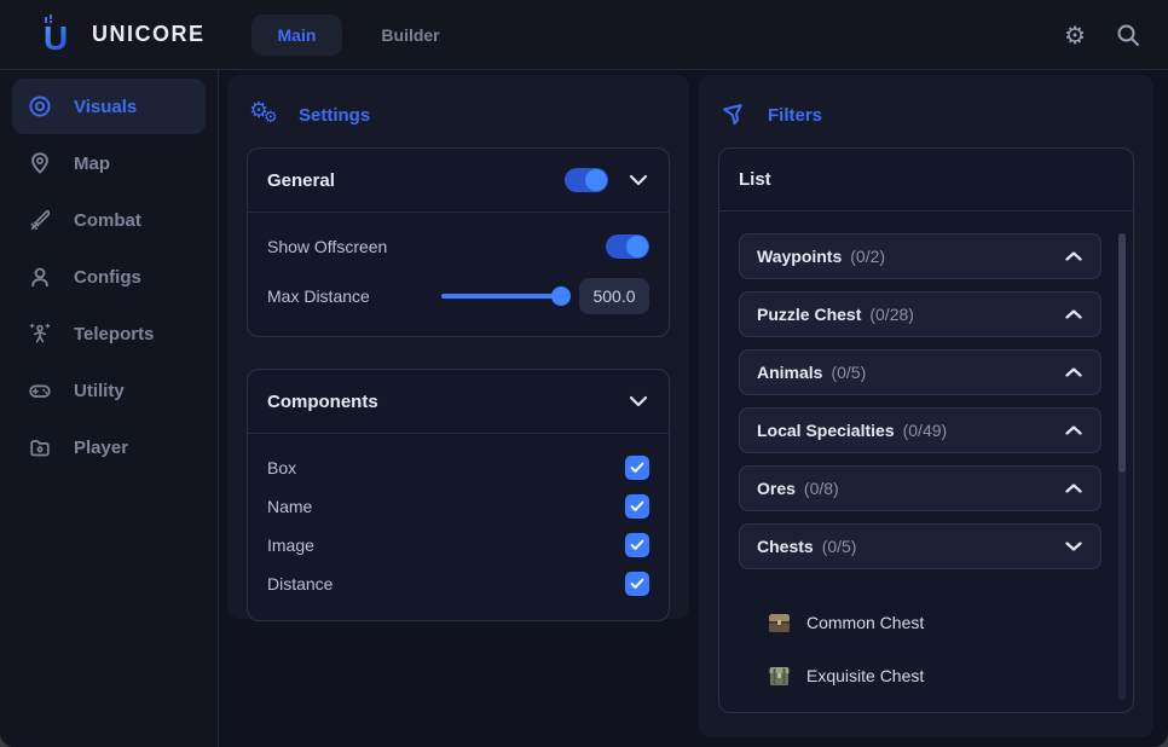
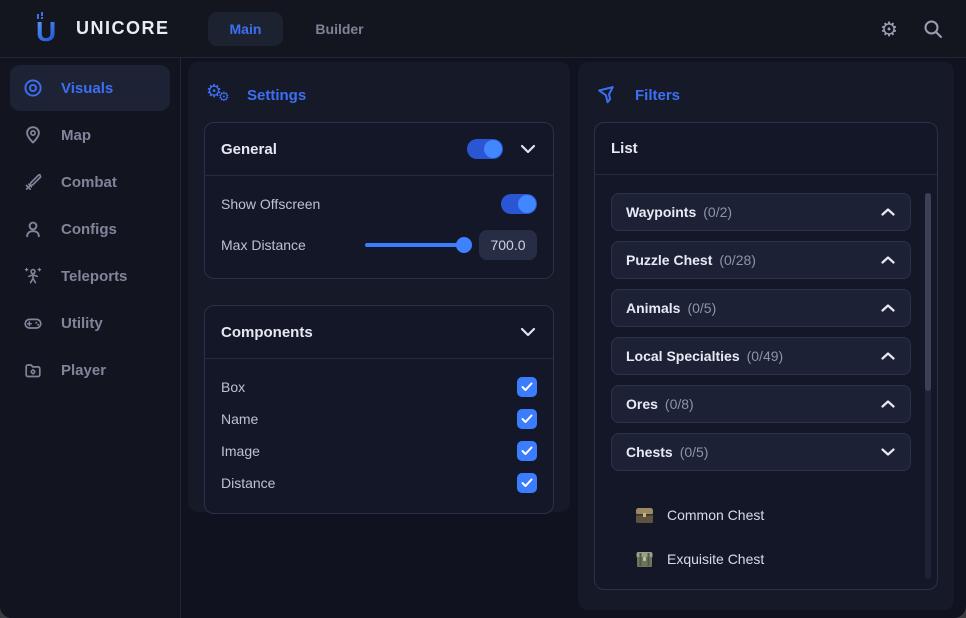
  U
  UNICORE
  Main
  Builder
  ⚙
  Visuals
  Map
  Combat
  Configs
  Teleports
  Utility
  Player
  ⚙
  ⚙
  Settings
  General
  Show Offscreen
  Max Distance
- 500.0
+ 700.0
  Components
  Box
  Name
  Image
  Distance
  Filters
  List
  Waypoints
  (0/2)
  Puzzle Chest
  (0/28)
  Animals
  (0/5)
  Local Specialties
  (0/49)
  Ores
  (0/8)
  Chests
  (0/5)
  Common Chest
  Exquisite Chest
